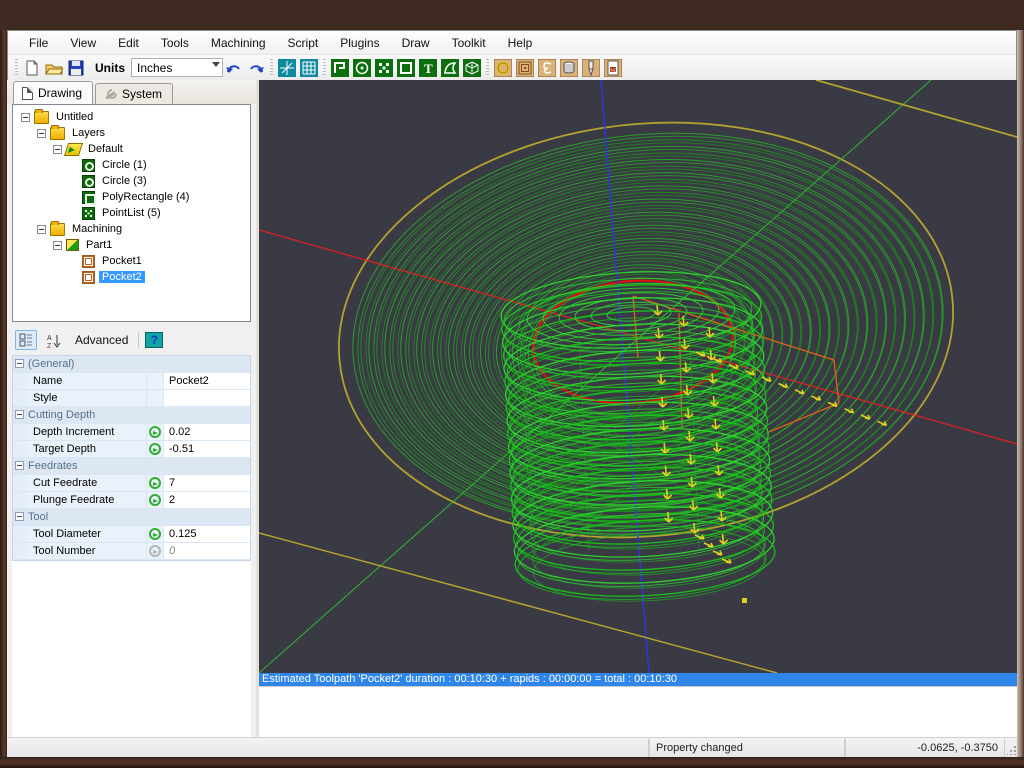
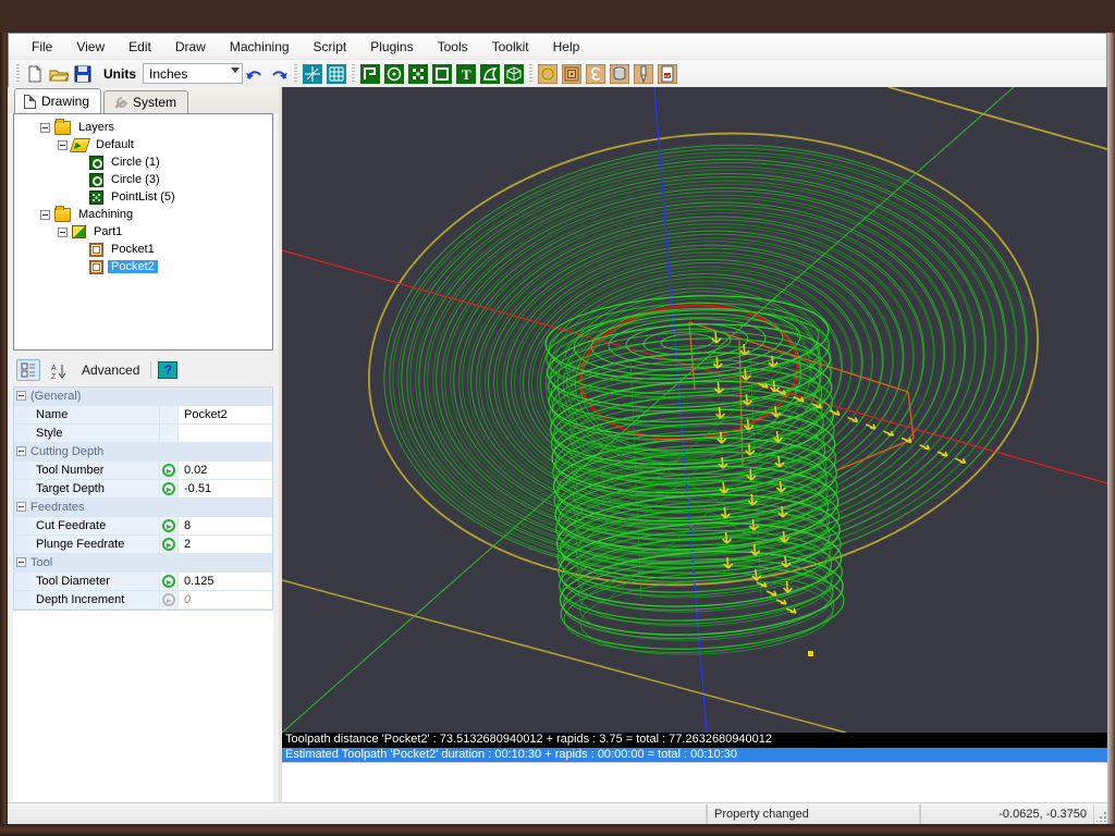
  File
  View
  Edit
- Tools
+ Draw
  Machining
  Script
  Plugins
- Draw
+ Tools
  Toolkit
  Help
  Units
  Inches
  T
  Drawing
  System
- Untitled
  Layers
  Default
  Circle (1)
  Circle (3)
- PolyRectangle (4)
  PointList (5)
  Machining
  Part1
  Pocket1
  Pocket2
  Advanced
  ?
  (General)
  Name
  Pocket2
  Style
  Cutting Depth
- Depth Increment
+ Tool Number
  0.02
  Target Depth
  -0.51
  Feedrates
  Cut Feedrate
- 7
+ 8
  Plunge Feedrate
  2
  Tool
  Tool Diameter
  0.125
- Tool Number
+ Depth Increment
  0
+ Toolpath distance 'Pocket2' : 73.5132680940012 + rapids : 3.75 = total : 77.2632680940012
  Estimated Toolpath 'Pocket2' duration : 00:10:30 + rapids : 00:00:00 = total : 00:10:30
  Property changed
  -0.0625, -0.3750
